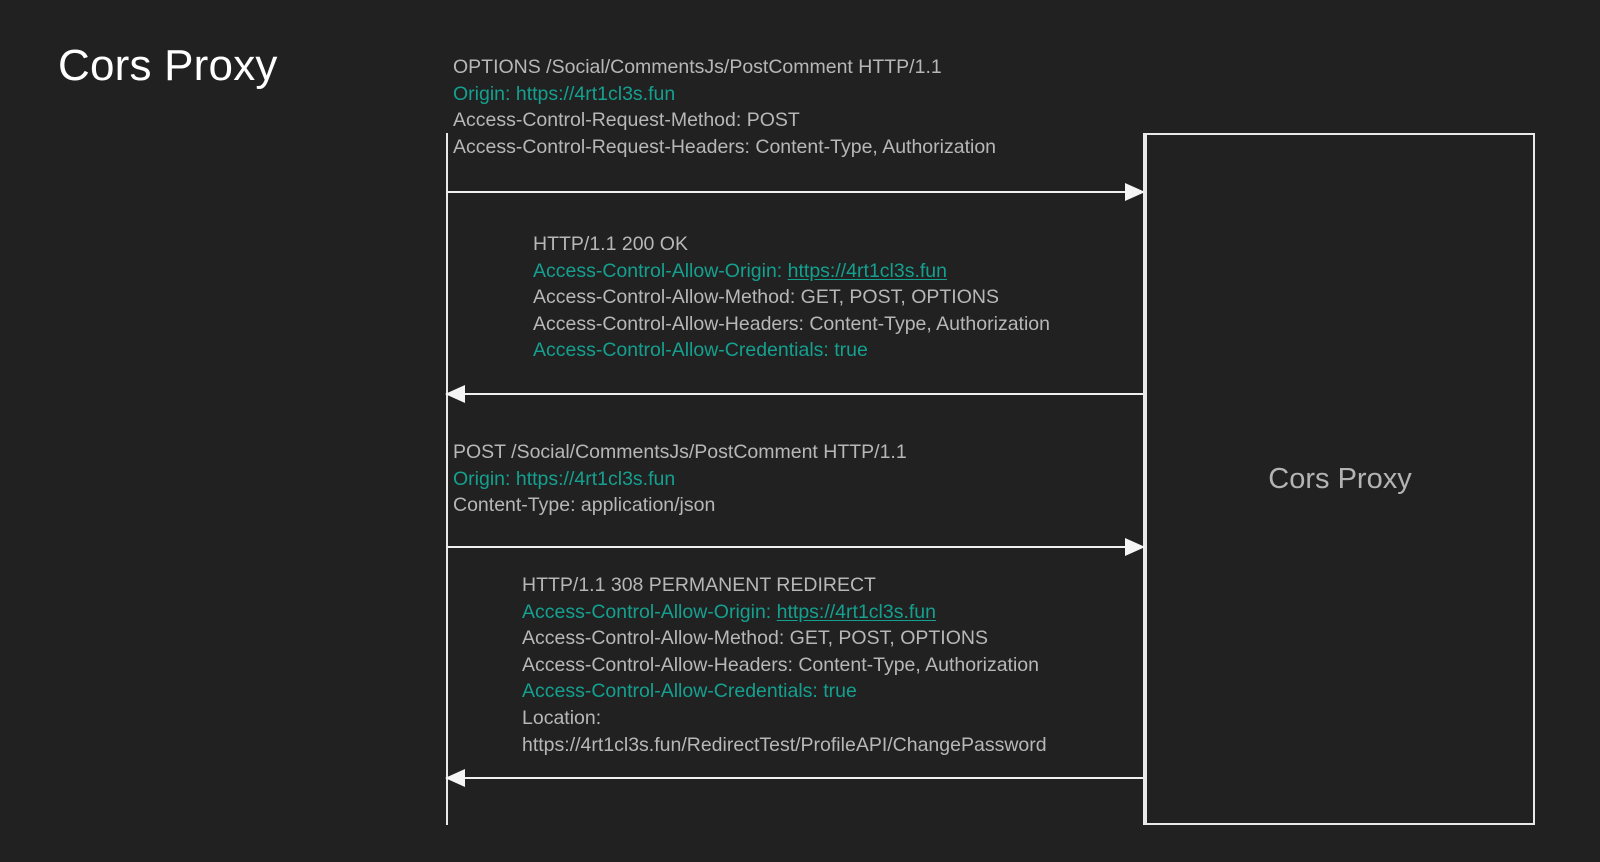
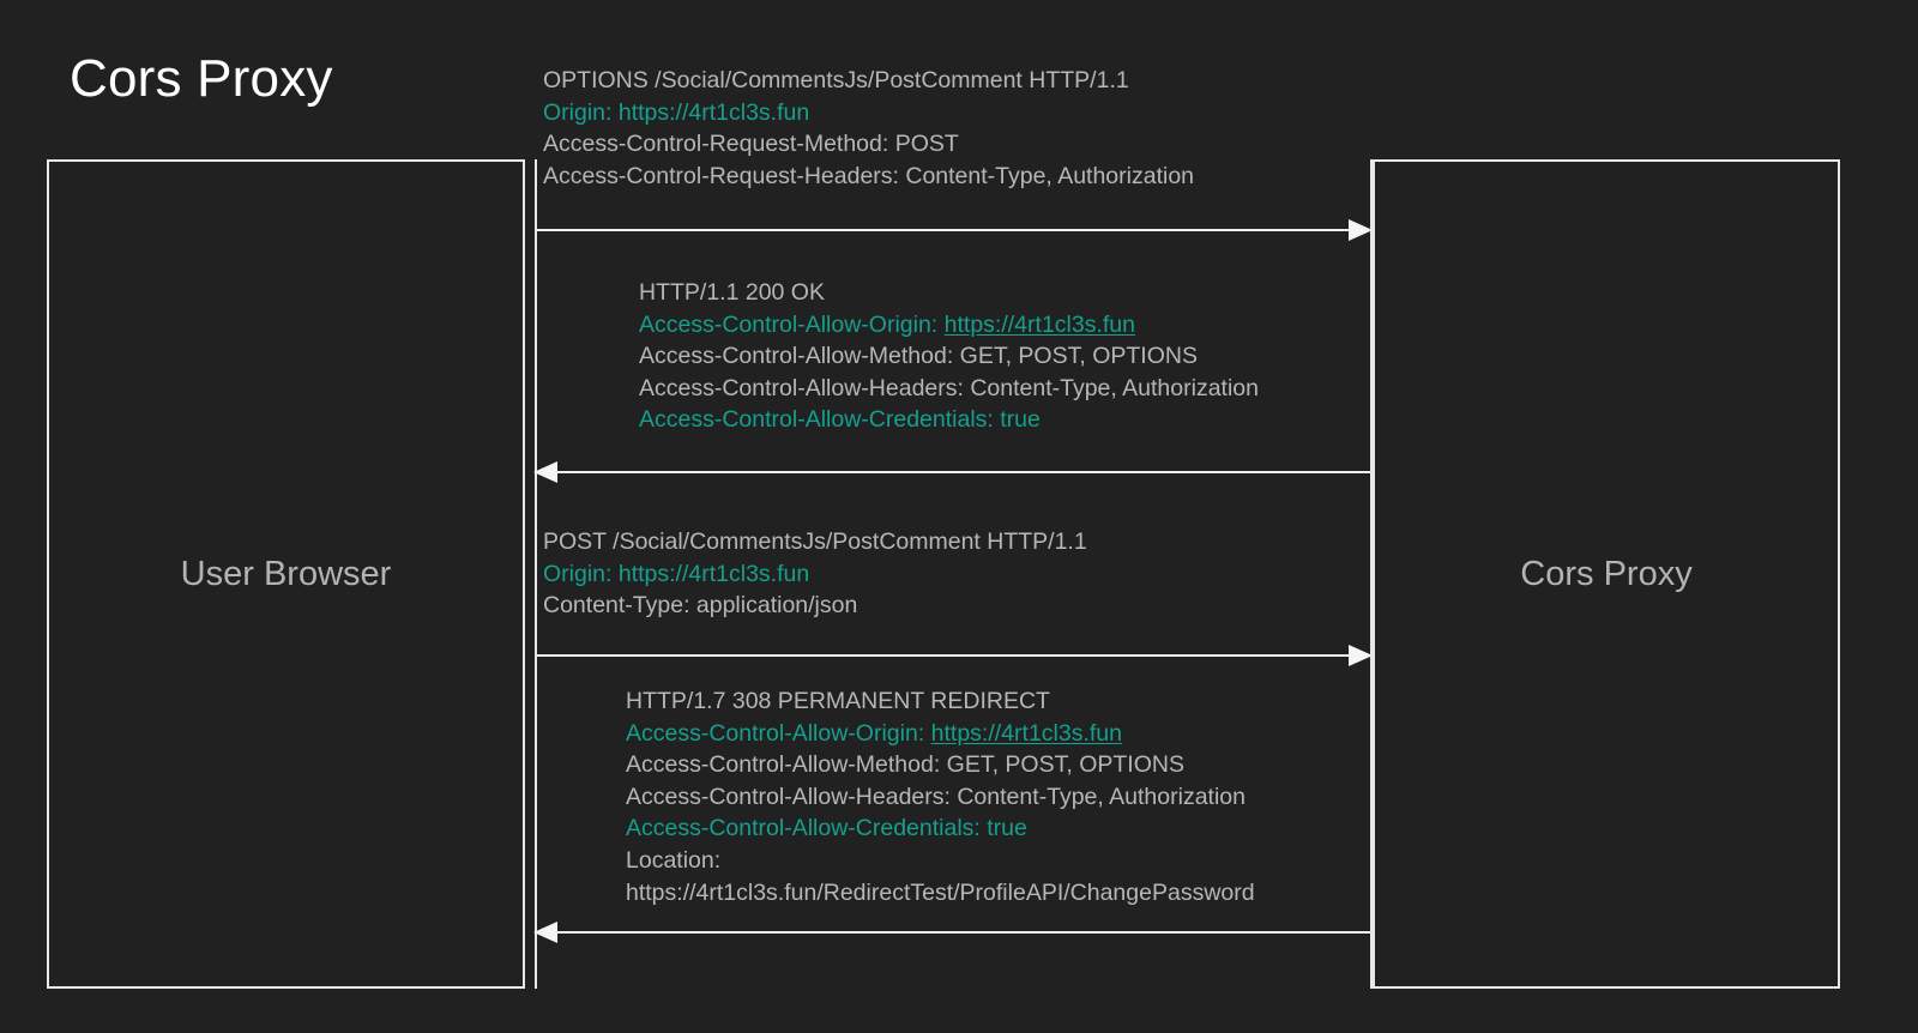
  Cors Proxy
+ User Browser
  Cors Proxy
  OPTIONS /Social/CommentsJs/PostComment HTTP/1.1
  Origin: https://4rt1cl3s.fun
  Access-Control-Request-Method: POST
  Access-Control-Request-Headers: Content-Type, Authorization
  HTTP/1.1 200 OK
  Access-Control-Allow-Origin: https://4rt1cl3s.fun
  Access-Control-Allow-Method: GET, POST, OPTIONS
  Access-Control-Allow-Headers: Content-Type, Authorization
  Access-Control-Allow-Credentials: true
  POST /Social/CommentsJs/PostComment HTTP/1.1
  Origin: https://4rt1cl3s.fun
  Content-Type: application/json
- HTTP/1.1 308 PERMANENT REDIRECT
+ HTTP/1.7 308 PERMANENT REDIRECT
  Access-Control-Allow-Origin: https://4rt1cl3s.fun
  Access-Control-Allow-Method: GET, POST, OPTIONS
  Access-Control-Allow-Headers: Content-Type, Authorization
  Access-Control-Allow-Credentials: true
  Location:
  https://4rt1cl3s.fun/RedirectTest/ProfileAPI/ChangePassword
